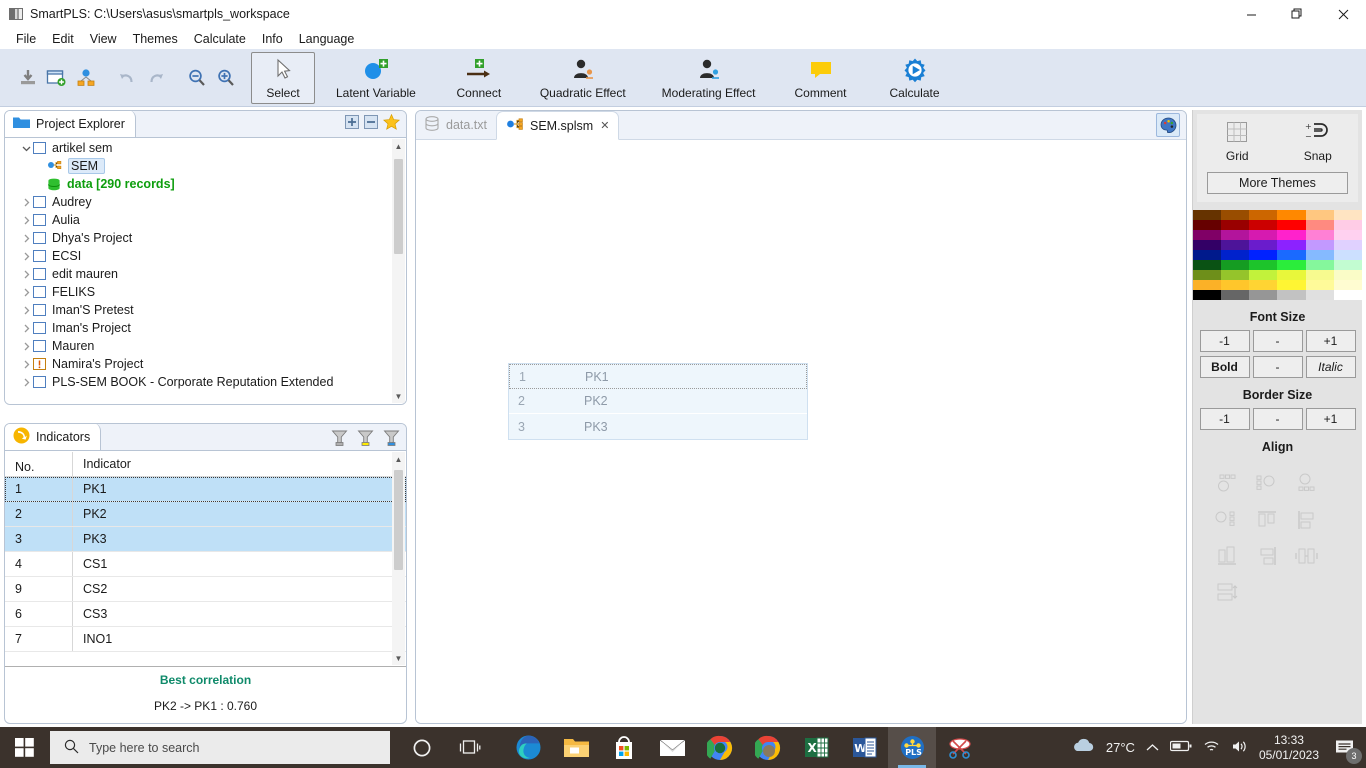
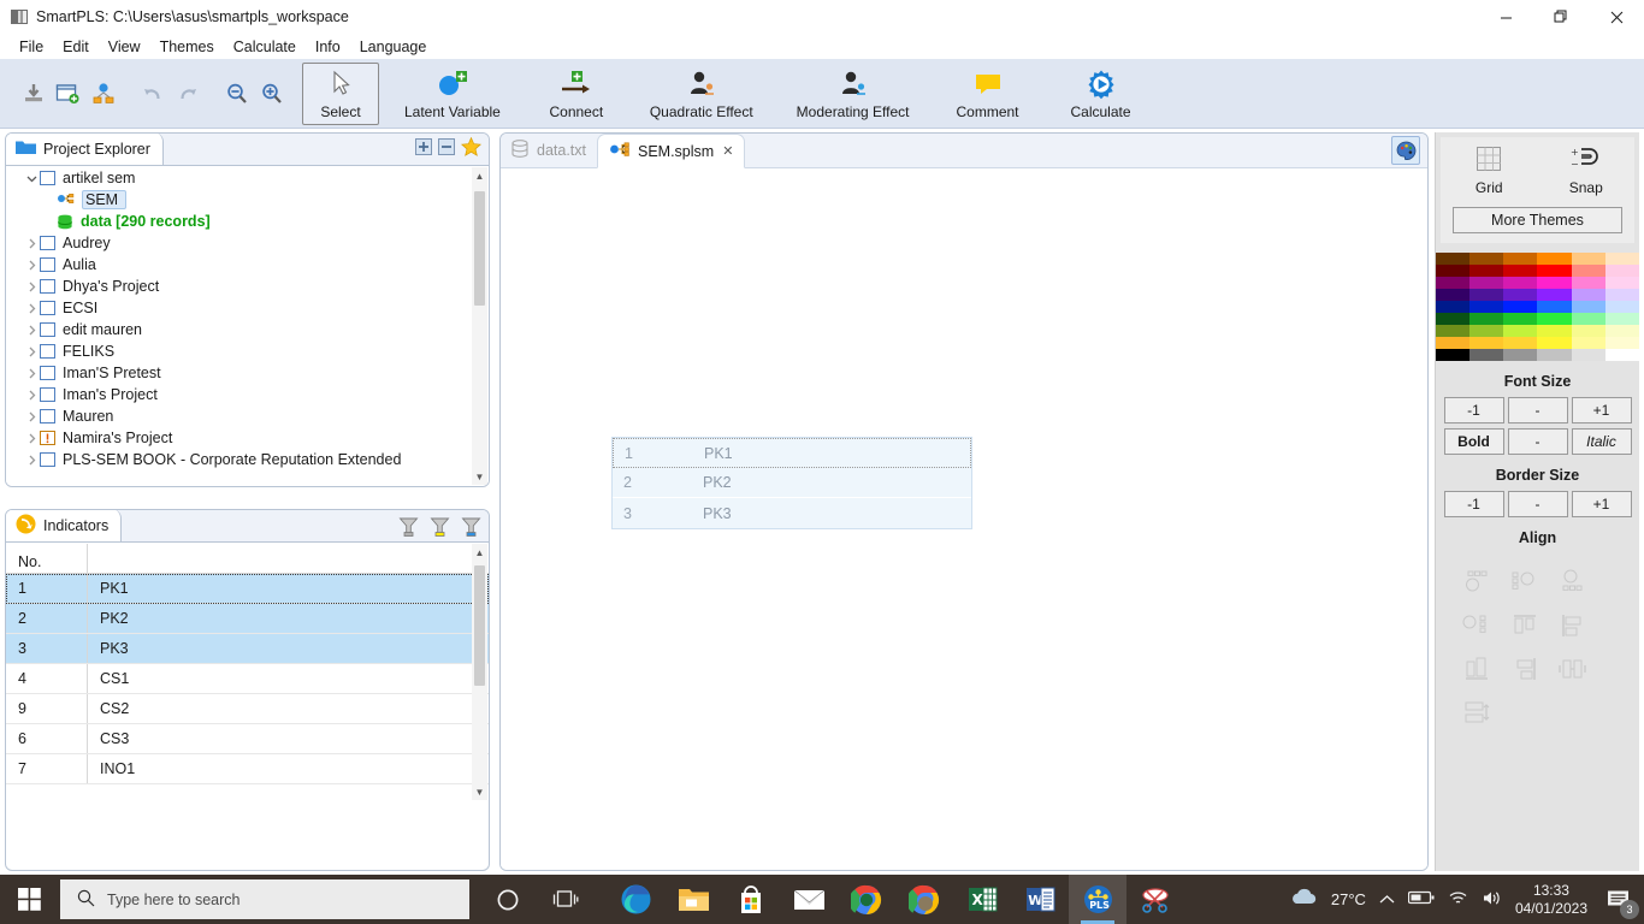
  SmartPLS: C:\Users\asus\smartpls_workspace
  File
  Edit
  View
  Themes
  Calculate
  Info
  Language
  Select
  Latent Variable
  Connect
  Quadratic Effect
  Moderating Effect
  Comment
  Calculate
  Project Explorer
  artikel sem
  SEM
  data [290 records]
  Audrey
  Aulia
  Dhya's Project
  ECSI
  edit mauren
  FELIKS
  Iman'S Pretest
  Iman's Project
  Mauren
  Namira's Project
  PLS-SEM BOOK - Corporate Reputation Extended
  ▲
  ▼
  Indicators
  No.
- Indicator
  1
  PK1
  2
  PK2
  3
  PK3
  4
  CS1
  9
  CS2
  6
  CS3
  7
  INO1
  ▲
  ▼
- Best correlation
- PK2 -> PK1 : 0.760
  data.txt
  SEM.splsm
  ✕
  1
  PK1
  2
  PK2
  3
  PK3
  Grid
  +
  −
  Snap
  More Themes
  Font Size
  -1
  -
  +1
  Bold
  -
  Italic
  Border Size
  -1
  -
  +1
  Align
  Type here to search
  X
  W
  PLS
  27°C
  13:33
- 05/01/2023
+ 04/01/2023
  3
